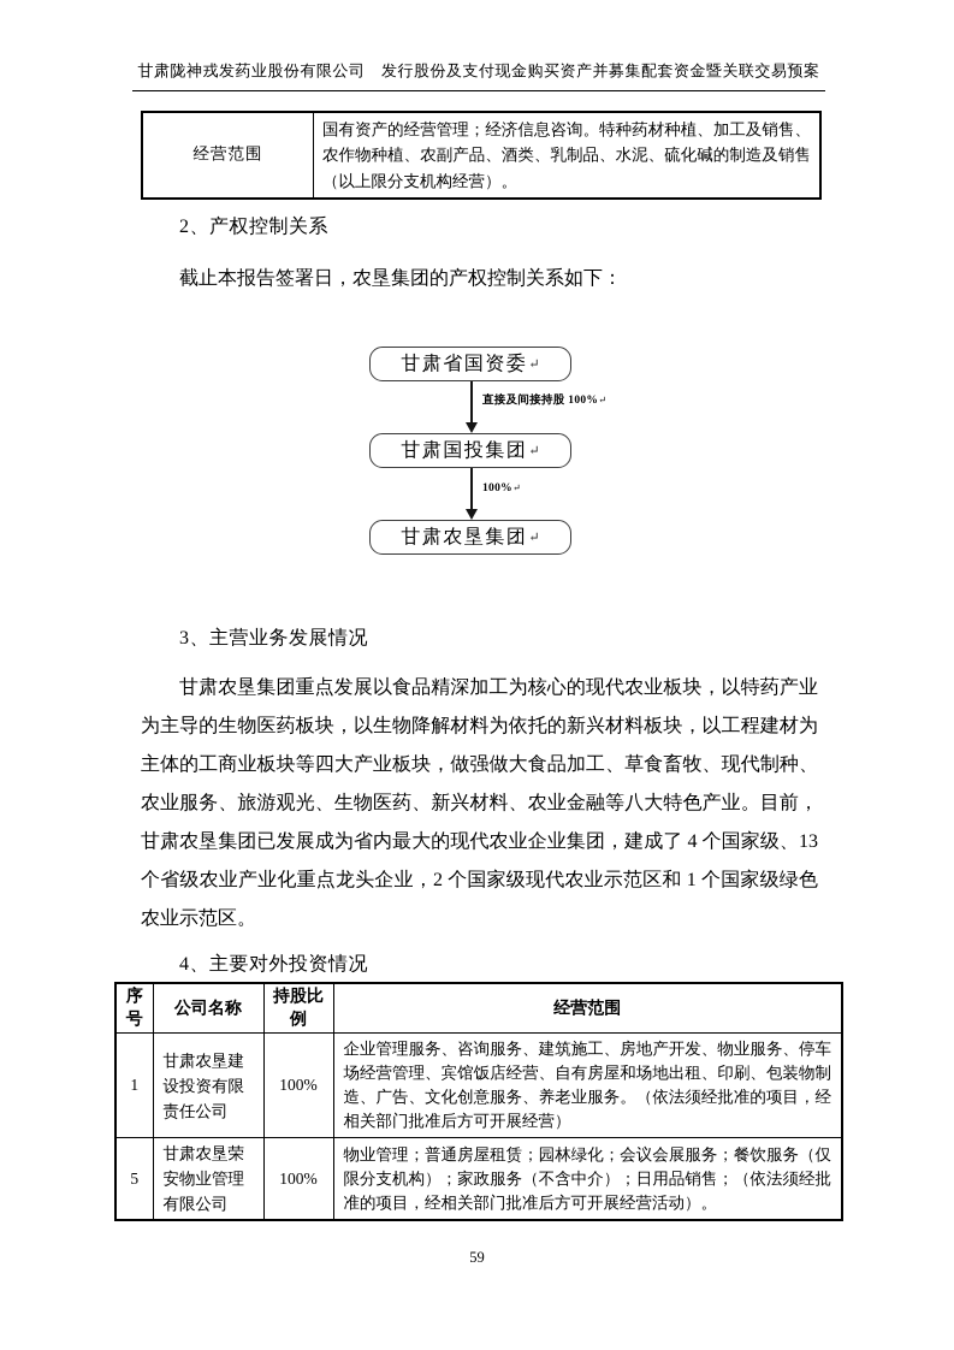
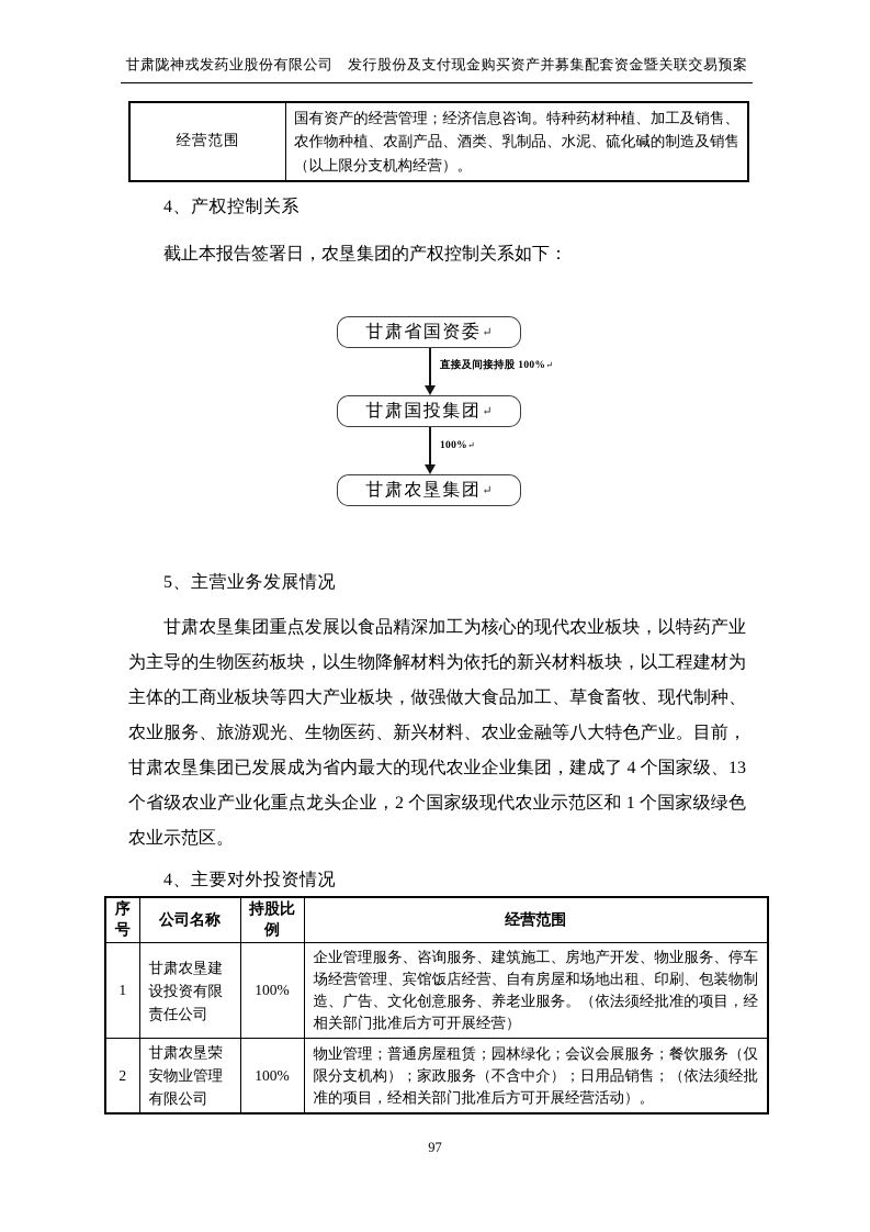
  甘肃陇神戎发药业股份有限公司 发行股份及支付现金购买资产并募集配套资金暨关联交易预案
  经营范围	国有资产的经营管理；经济信息咨询。特种药材种植、加工及销售、农作物种植、农副产品、酒类、乳制品、水泥、硫化碱的制造及销售（以上限分支机构经营）。
- 2、产权控制关系
+ 4、产权控制关系
  截止本报告签署日，农垦集团的产权控制关系如下：
  甘肃省国资委
  ↵
  直接及间接持股 100%↵
  甘肃国投集团
  ↵
  100%↵
  甘肃农垦集团
  ↵
- 3、主营业务发展情况
+ 5、主营业务发展情况
  甘肃农垦集团重点发展以食品精深加工为核心的现代农业板块，以特药产业为主导的生物医药板块，以生物降解材料为依托的新兴材料板块，以工程建材为主体的工商业板块等四大产业板块，做强做大食品加工、草食畜牧、现代制种、农业服务、旅游观光、生物医药、新兴材料、农业金融等八大特色产业。目前，甘肃农垦集团已发展成为省内最大的现代农业企业集团，建成了 4 个国家级、13 个省级农业产业化重点龙头企业，2 个国家级现代农业示范区和 1 个国家级绿色农业示范区。
  4、主要对外投资情况
  序号	公司名称	持股比例	经营范围
  1	甘肃农垦建设投资有限责任公司	100%	企业管理服务、咨询服务、建筑施工、房地产开发、物业服务、停车场经营管理、宾馆饭店经营、自有房屋和场地出租、印刷、包装物制造、广告、文化创意服务、养老业服务。（依法须经批准的项目，经相关部门批准后方可开展经营）
- 5	甘肃农垦荣安物业管理有限公司	100%	物业管理；普通房屋租赁；园林绿化；会议会展服务；餐饮服务（仅限分支机构）；家政服务（不含中介）；日用品销售；（依法须经批准的项目，经相关部门批准后方可开展经营活动）。
+ 2	甘肃农垦荣安物业管理有限公司	100%	物业管理；普通房屋租赁；园林绿化；会议会展服务；餐饮服务（仅限分支机构）；家政服务（不含中介）；日用品销售；（依法须经批准的项目，经相关部门批准后方可开展经营活动）。
- 59
+ 97
